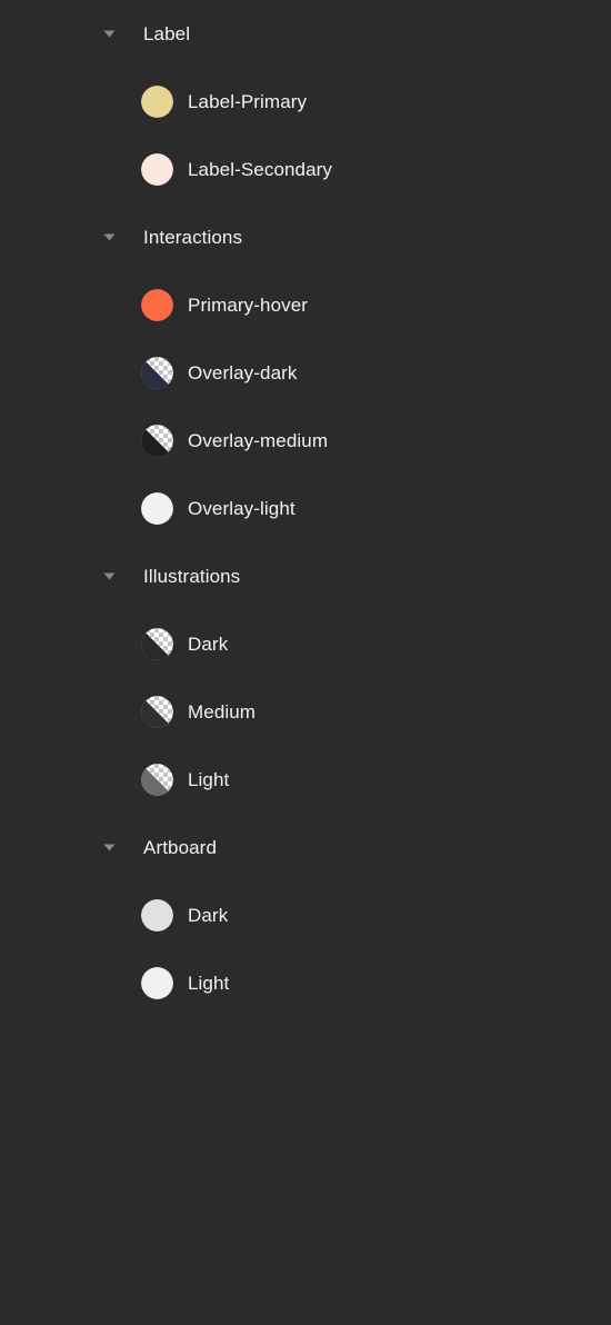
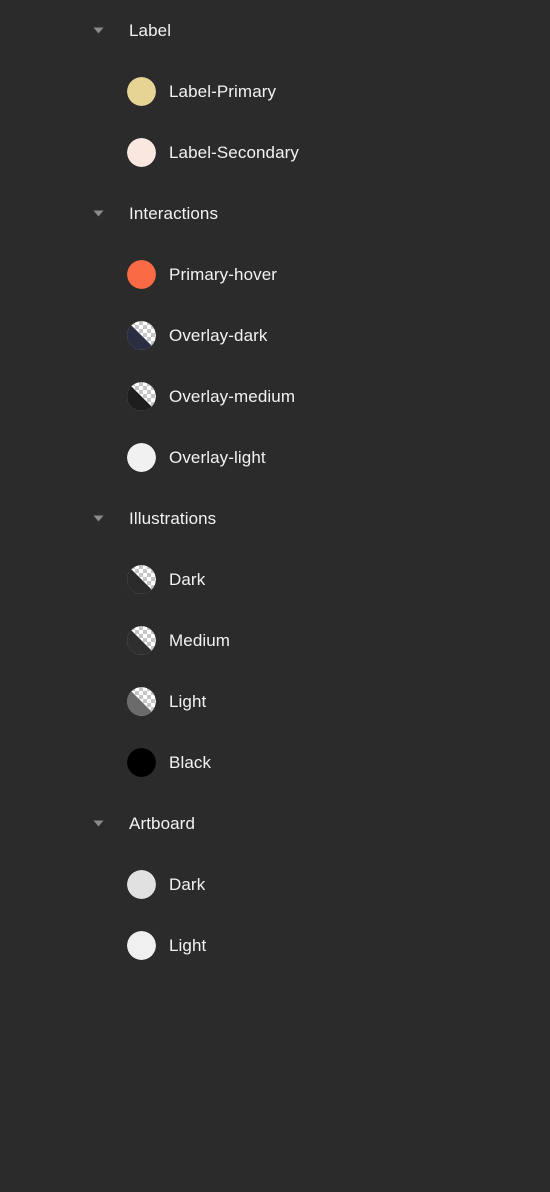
  Label
  Label-Primary
  Label-Secondary
  Interactions
  Primary-hover
  Overlay-dark
  Overlay-medium
  Overlay-light
  Illustrations
  Dark
  Medium
  Light
+ Black
  Artboard
  Dark
  Light
